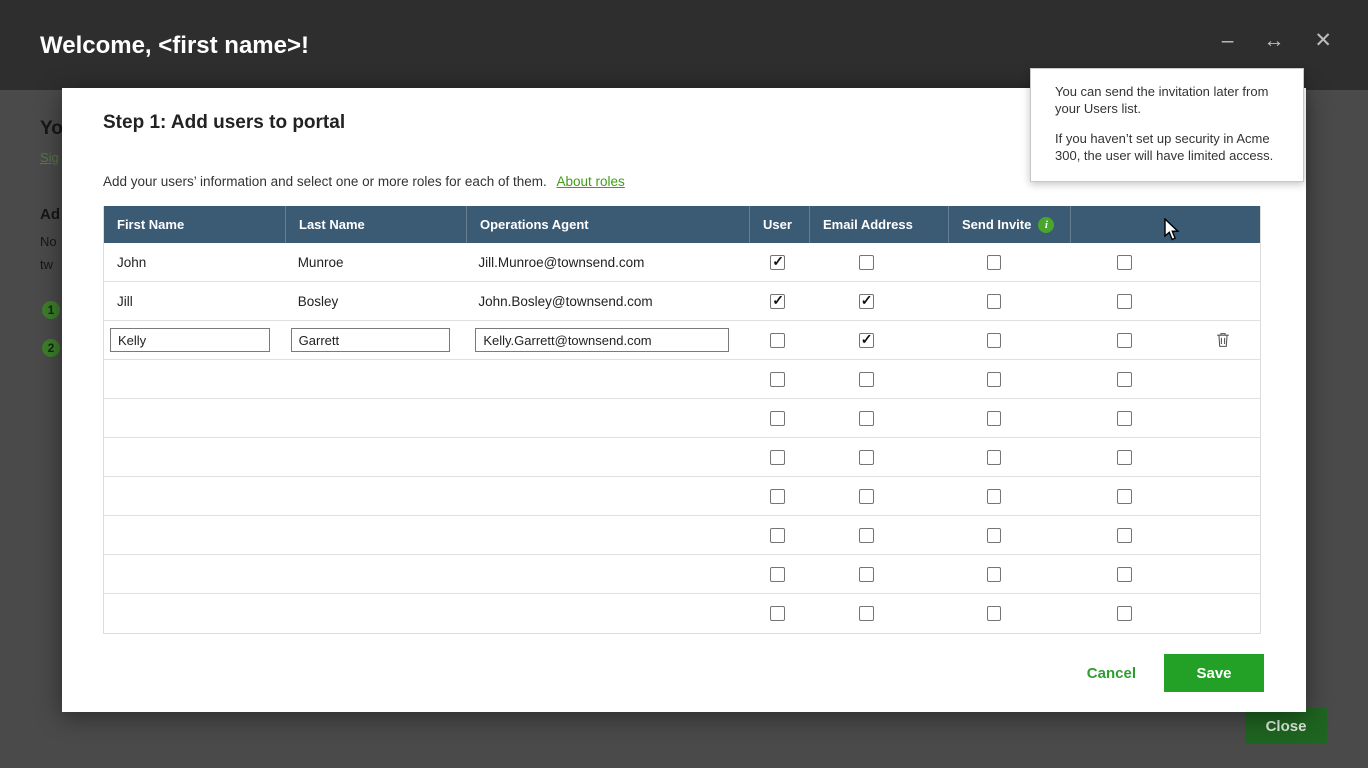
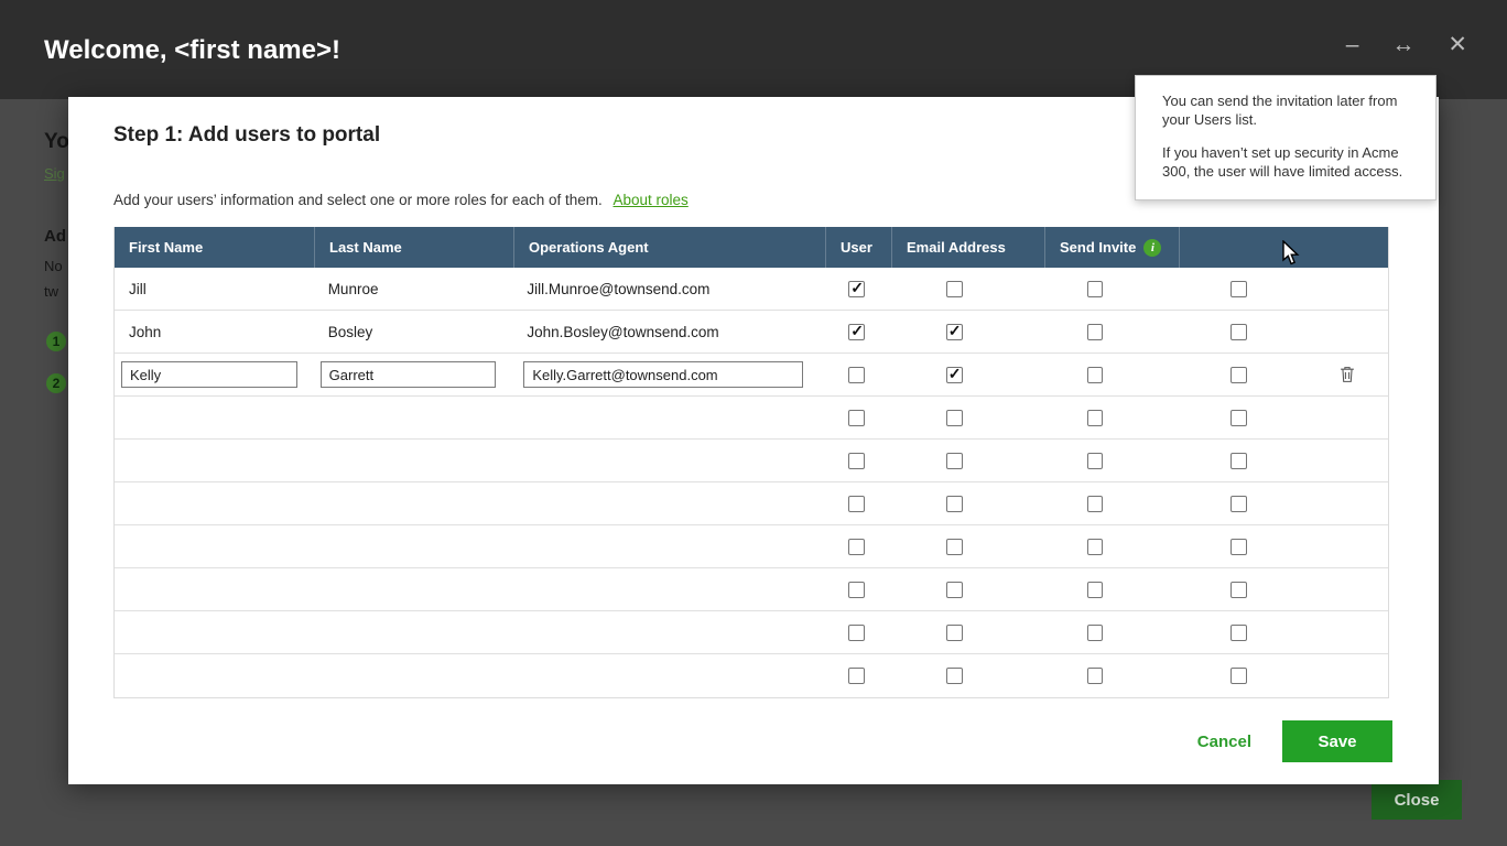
  Welcome, <first name>!
  –
  ↔
  ✕
  Yo
  Sig
  Ad
  No
  tw
  1
  2
  Close
  Step 1: Add users to portal
  Add your users’ information and select one or more roles for each of them. About roles
  First Name
  Last Name
  Operations Agent
  User
  Email Address
  Send Invite
  i
- John
+ Jill
  Munroe
  Jill.Munroe@townsend.com
- Jill
+ John
  Bosley
  John.Bosley@townsend.com
  Kelly
  Garrett
  Kelly.Garrett@townsend.com
  Cancel
  Save
  You can send the invitation later from your Users list.
  If you haven’t set up security in Acme 300, the user will have limited access.
